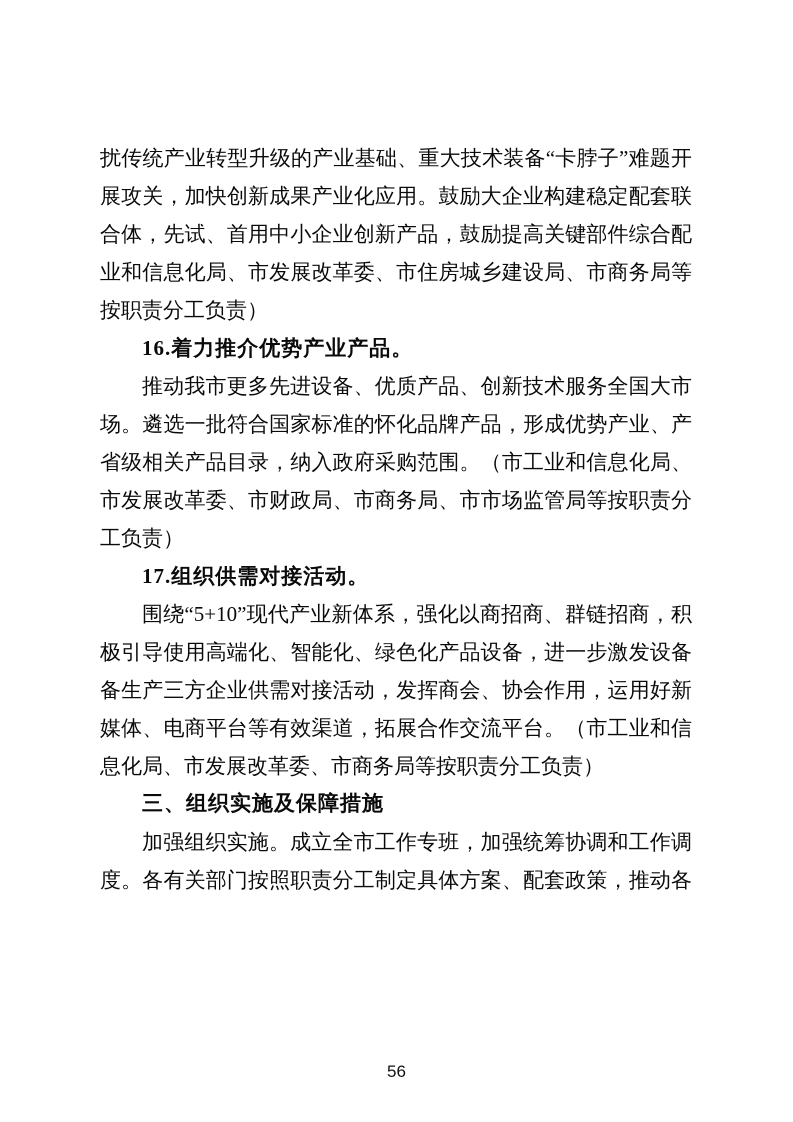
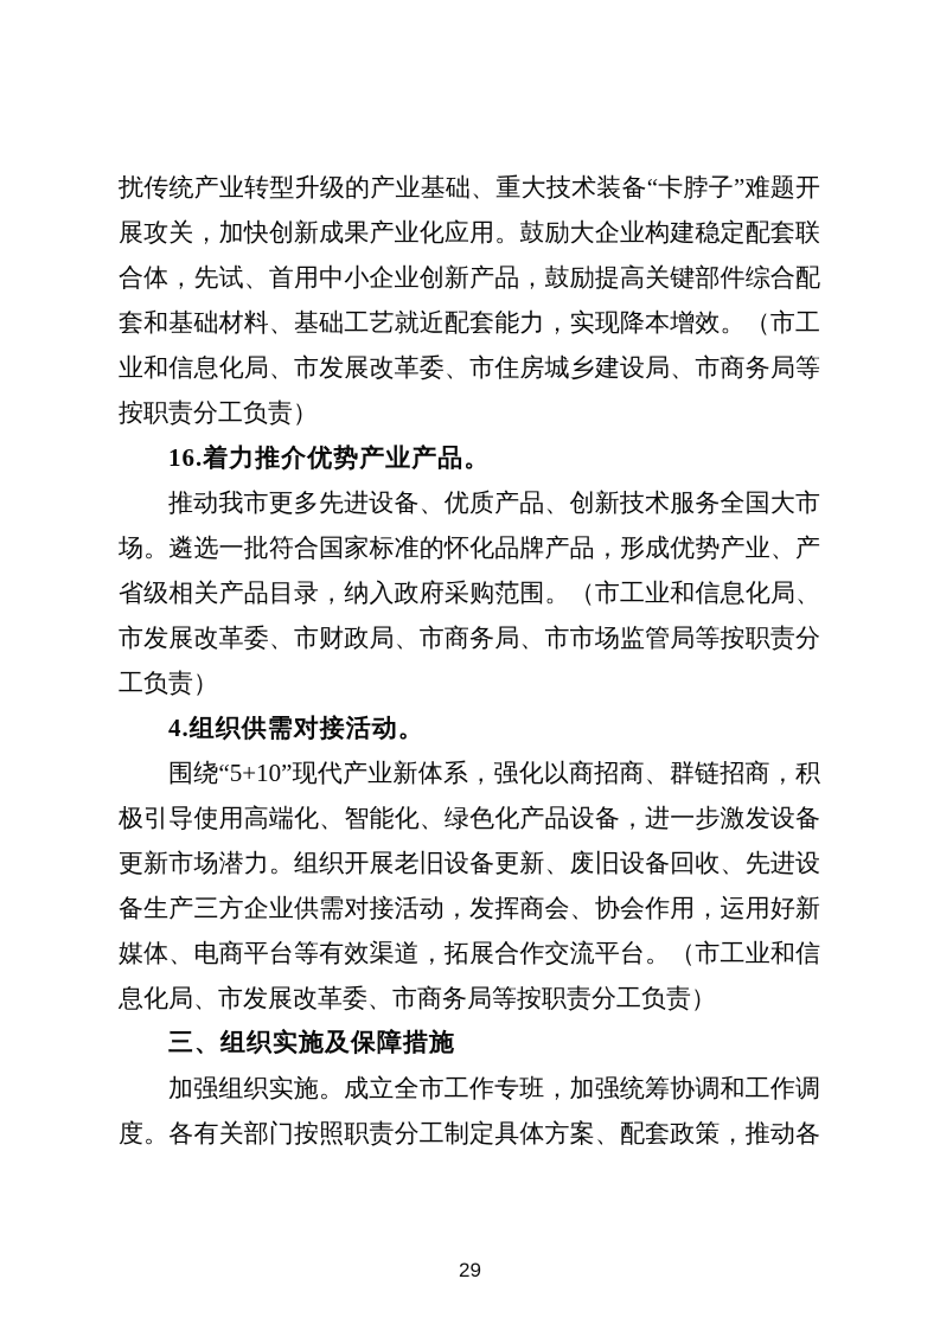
  扰传统产业转型升级的产业基础、重大技术装备“卡脖子”难题开
  展攻关，加快创新成果产业化应用。鼓励大企业构建稳定配套联
  合体，先试、首用中小企业创新产品，鼓励提高关键部件综合配
+ 套和基础材料、基础工艺就近配套能力，实现降本增效。（市工
  业和信息化局、市发展改革委、市住房城乡建设局、市商务局等
  按职责分工负责）
  16.着力推介优势产业产品。
  推动我市更多先进设备、优质产品、创新技术服务全国大市
  场。遴选一批符合国家标准的怀化品牌产品，形成优势产业、产
  省级相关产品目录，纳入政府采购范围。（市工业和信息化局、
  市发展改革委、市财政局、市商务局、市市场监管局等按职责分
  工负责）
- 17.组织供需对接活动。
+ 4.组织供需对接活动。
  围绕“5+10”现代产业新体系，强化以商招商、群链招商，积
  极引导使用高端化、智能化、绿色化产品设备，进一步激发设备
+ 更新市场潜力。组织开展老旧设备更新、废旧设备回收、先进设
  备生产三方企业供需对接活动，发挥商会、协会作用，运用好新
  媒体、电商平台等有效渠道，拓展合作交流平台。（市工业和信
  息化局、市发展改革委、市商务局等按职责分工负责）
  三、组织实施及保障措施
  加强组织实施。成立全市工作专班，加强统筹协调和工作调
  度。各有关部门按照职责分工制定具体方案、配套政策，推动各
- 56
+ 29
